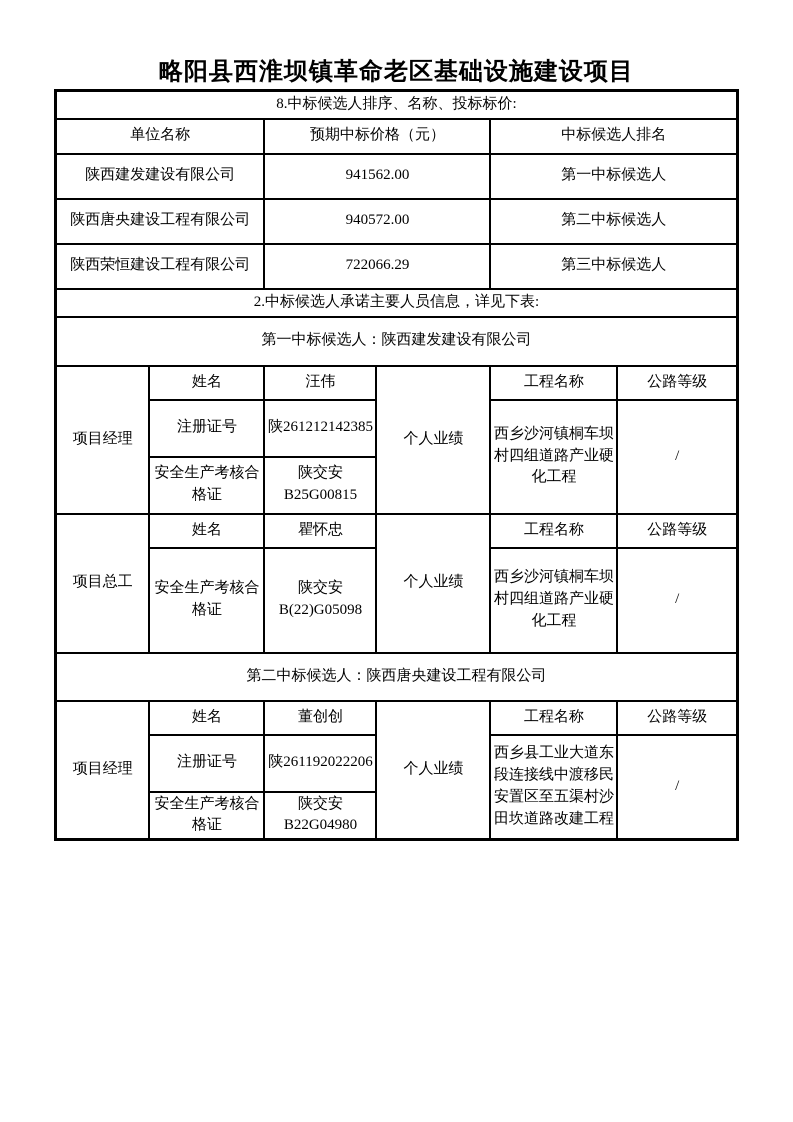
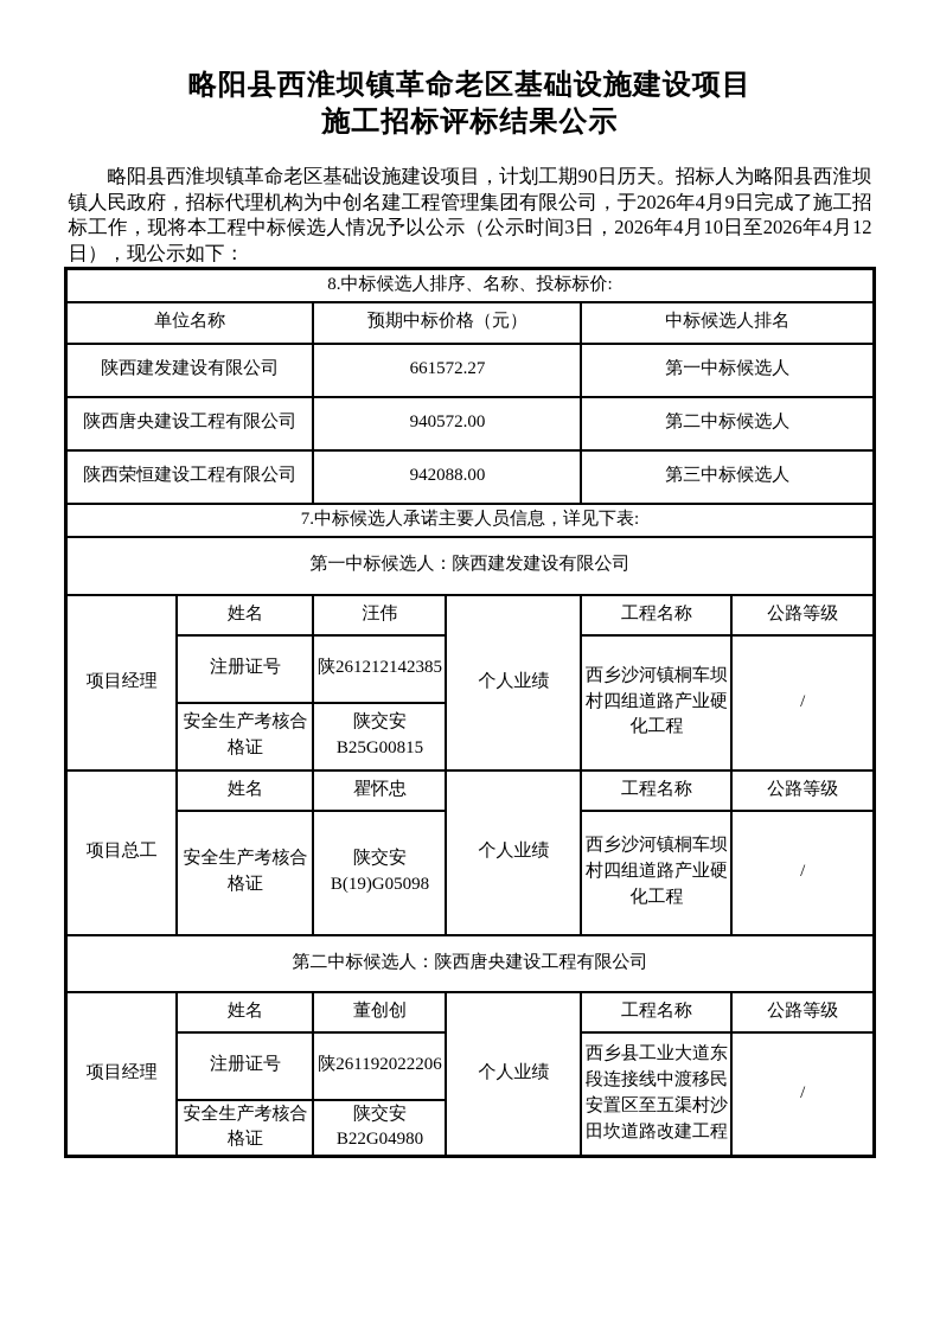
  略阳县西淮坝镇革命老区基础设施建设项目
+ 施工招标评标结果公示
+ 略阳县西淮坝镇革命老区基础设施建设项目，计划工期90日历天。招标人为略阳县西淮坝镇人民政府，招标代理机构为中创名建工程管理集团有限公司，于2026年4月9日完成了施工招标工作，现将本工程中标候选人情况予以公示（公示时间3日，2026年4月10日至2026年4月12日），现公示如下：
  8.中标候选人排序、名称、投标标价:
  单位名称	预期中标价格（元）	中标候选人排名
- 陕西建发建设有限公司	941562.00	第一中标候选人
+ 陕西建发建设有限公司	661572.27	第一中标候选人
  陕西唐央建设工程有限公司	940572.00	第二中标候选人
- 陕西荣恒建设工程有限公司	722066.29	第三中标候选人
+ 陕西荣恒建设工程有限公司	942088.00	第三中标候选人
- 2.中标候选人承诺主要人员信息，详见下表:
+ 7.中标候选人承诺主要人员信息，详见下表:
  第一中标候选人：陕西建发建设有限公司
  项目经理	姓名	汪伟	个人业绩	工程名称	公路等级
  注册证号	陕261212142385	西乡沙河镇桐车坝村四组道路产业硬化工程	/
  安全生产考核合格证	陕交安B25G00815
  项目总工	姓名	瞿怀忠	个人业绩	工程名称	公路等级
- 安全生产考核合格证	陕交安 B(22)G05098	西乡沙河镇桐车坝村四组道路产业硬化工程	/
+ 安全生产考核合格证	陕交安 B(19)G05098	西乡沙河镇桐车坝村四组道路产业硬化工程	/
  第二中标候选人：陕西唐央建设工程有限公司
  项目经理	姓名	董创创	个人业绩	工程名称	公路等级
  注册证号	陕261192022206	西乡县工业大道东段连接线中渡移民安置区至五渠村沙田坎道路改建工程	/
  安全生产考核合格证	陕交安B22G04980
